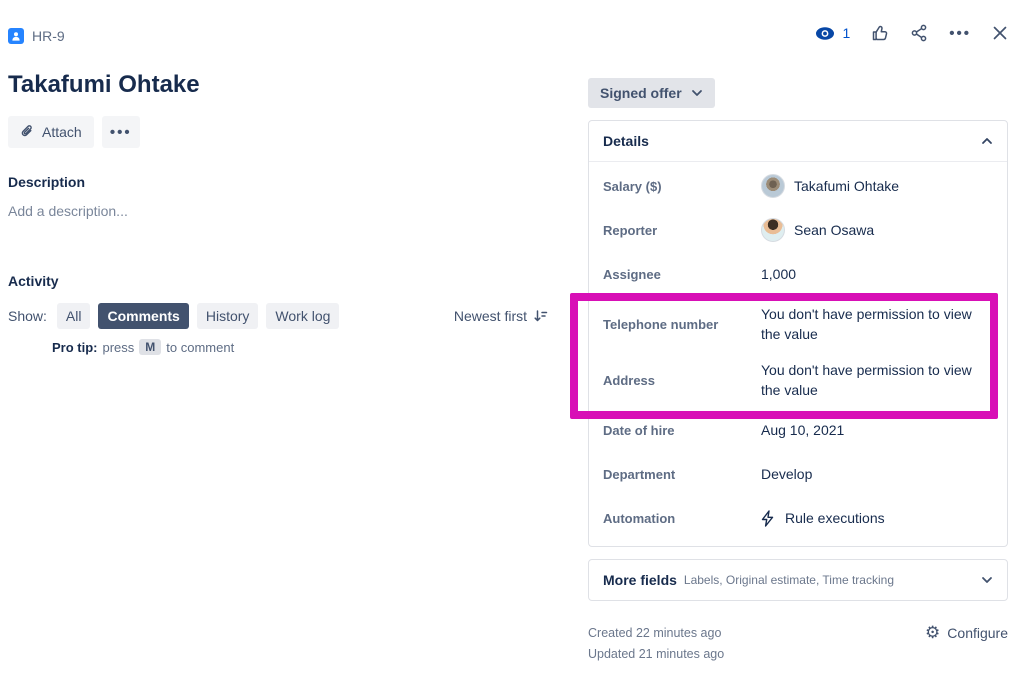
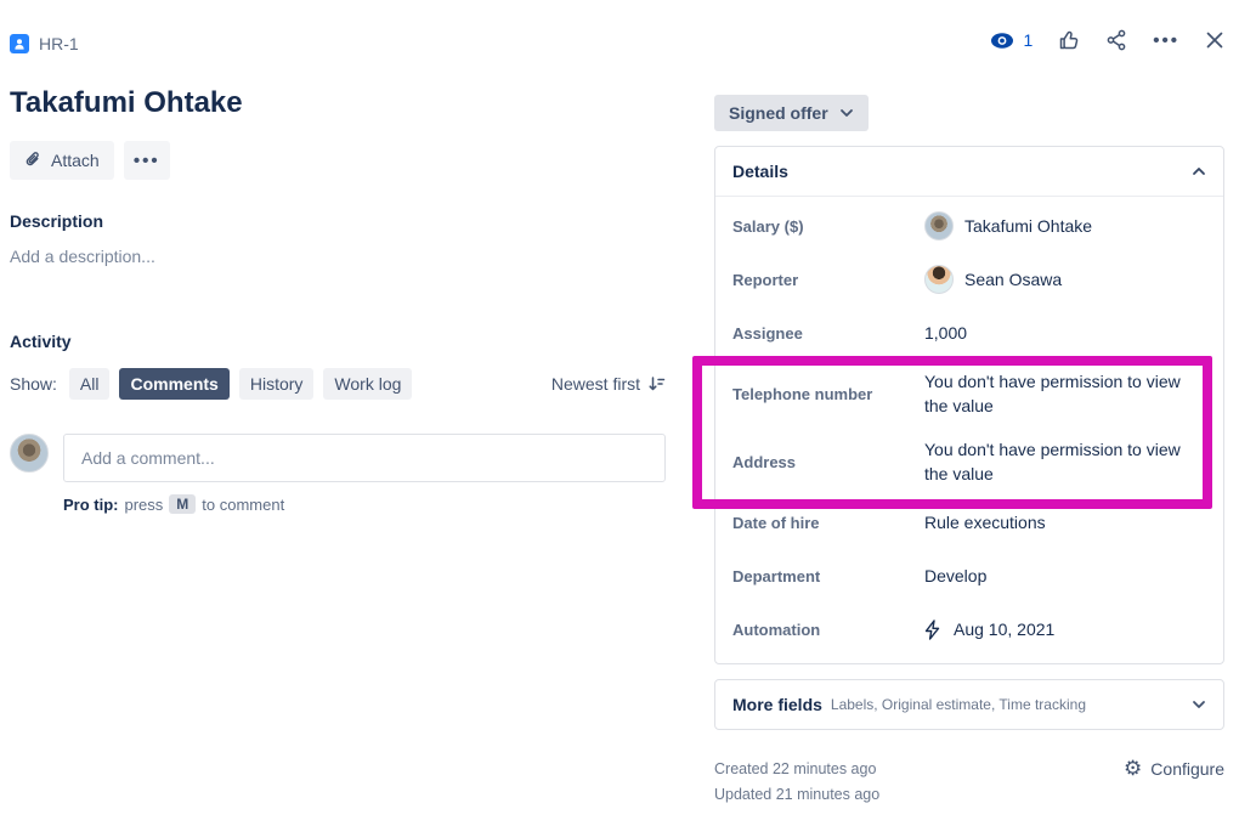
- HR-9
+ HR-1
  Takafumi Ohtake
  Attach
  •••
  Description
  Add a description...
  Activity
  Show:
  All
  Comments
  History
  Work log
  Newest first
+ Add a comment...
  Pro tip:
  press
  M
  to comment
  1
  •••
  Signed offer
  Details
  Salary ($)
  Takafumi Ohtake
  Reporter
  Sean Osawa
  Assignee
  1,000
  Telephone number
  You don't have permission to view the value
  Address
  You don't have permission to view the value
  Date of hire
- Aug 10, 2021
+ Rule executions
  Department
  Develop
  Automation
- Rule executions
+ Aug 10, 2021
  More fields
  Labels, Original estimate, Time tracking
  Created 22 minutes ago
  Updated 21 minutes ago
  ⚙
  Configure
